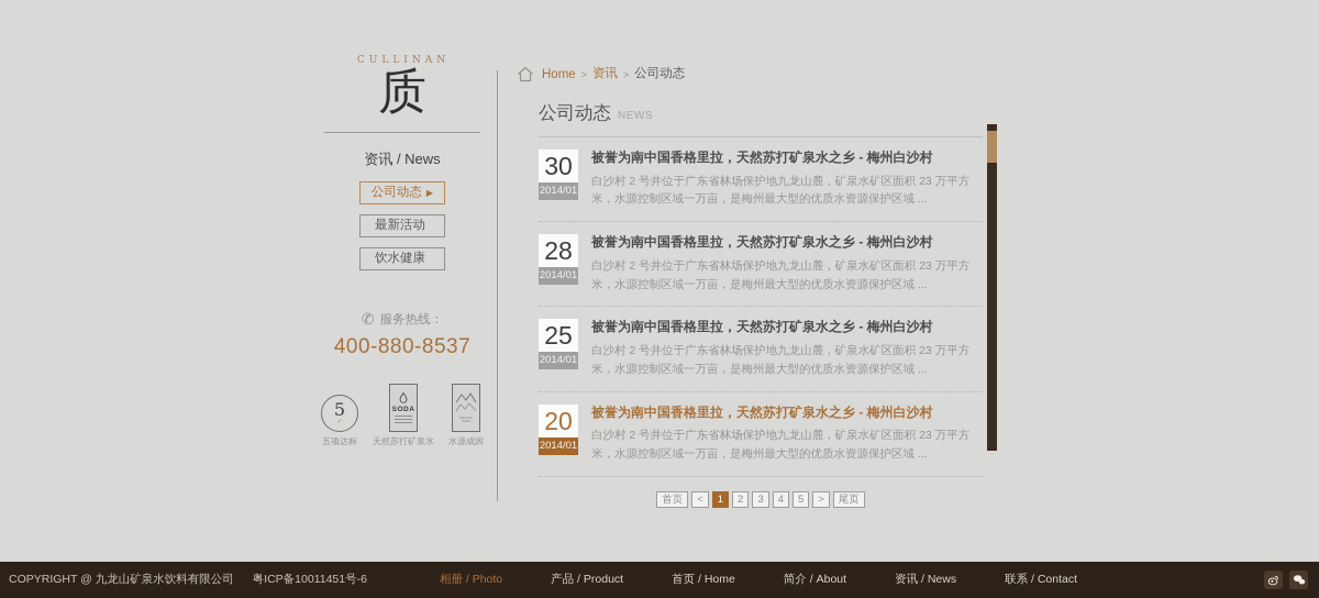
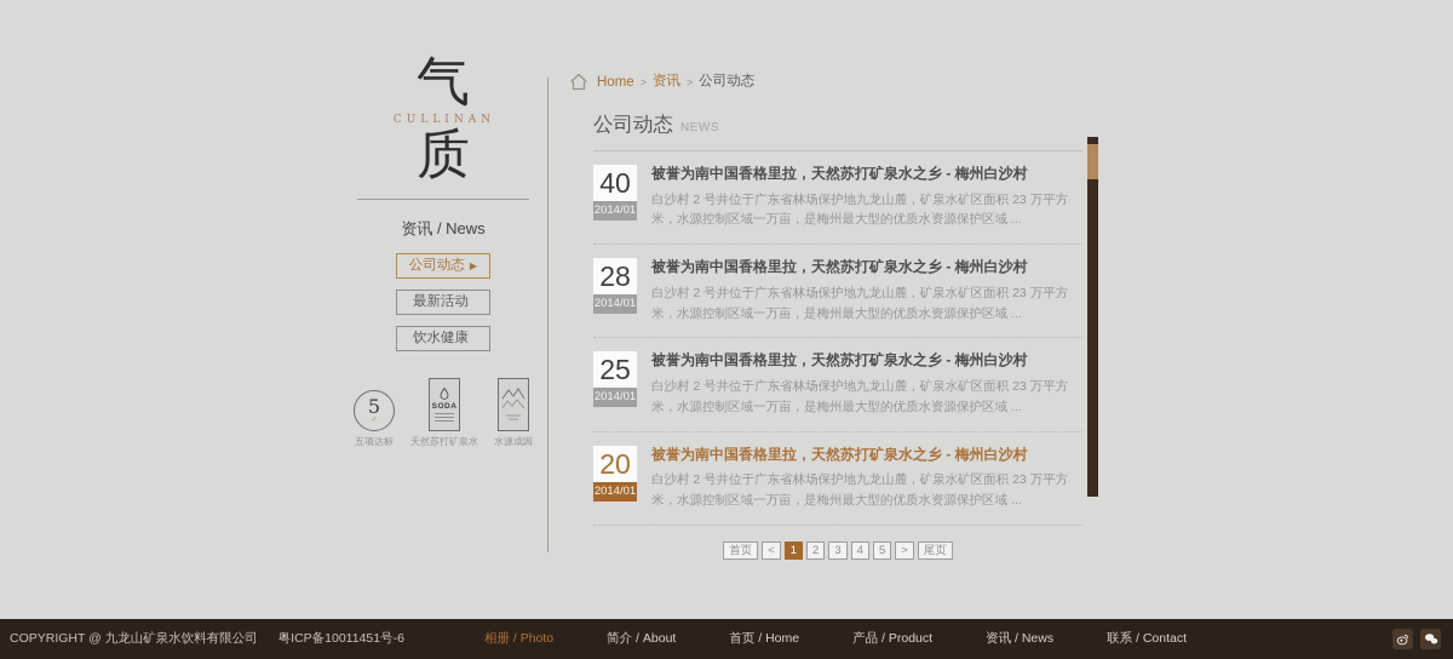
+ 气
  CULLINAN
  质
  资讯 / News
  公司动态 ▶
  最新活动
  饮水健康
- ✆ 服务热线：
- 400-880-8537
  5
  五项达标
  天然苏打矿泉水
  水源成因
  Home
  >
  资讯
  >
  公司动态
  公司动态
  NEWS
- 30
+ 40
  2014/01
  被誉为南中国香格里拉，天然苏打矿泉水之乡 - 梅州白沙村
  白沙村 2 号井位于广东省林场保护地九龙山麓，矿泉水矿区面积 23 万平方米，水源控制区域一万亩，是梅州最大型的优质水资源保护区域 ...
  28
  2014/01
  被誉为南中国香格里拉，天然苏打矿泉水之乡 - 梅州白沙村
  白沙村 2 号井位于广东省林场保护地九龙山麓，矿泉水矿区面积 23 万平方米，水源控制区域一万亩，是梅州最大型的优质水资源保护区域 ...
  25
  2014/01
  被誉为南中国香格里拉，天然苏打矿泉水之乡 - 梅州白沙村
  白沙村 2 号井位于广东省林场保护地九龙山麓，矿泉水矿区面积 23 万平方米，水源控制区域一万亩，是梅州最大型的优质水资源保护区域 ...
  20
  2014/01
  被誉为南中国香格里拉，天然苏打矿泉水之乡 - 梅州白沙村
  白沙村 2 号井位于广东省林场保护地九龙山麓，矿泉水矿区面积 23 万平方米，水源控制区域一万亩，是梅州最大型的优质水资源保护区域 ...
  首页
  <
  1
  2
  3
  4
  5
  >
  尾页
  COPYRIGHT @ 九龙山矿泉水饮料有限公司 粤ICP备10011451号-6
  相册 / Photo
- 产品 / Product
+ 简介 / About
  首页 / Home
- 简介 / About
+ 产品 / Product
  资讯 / News
  联系 / Contact
